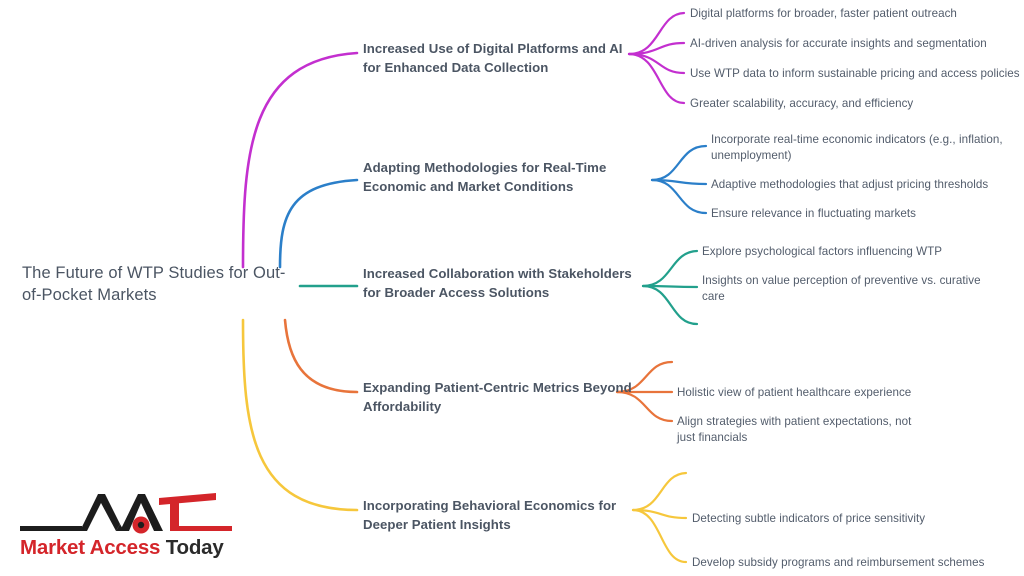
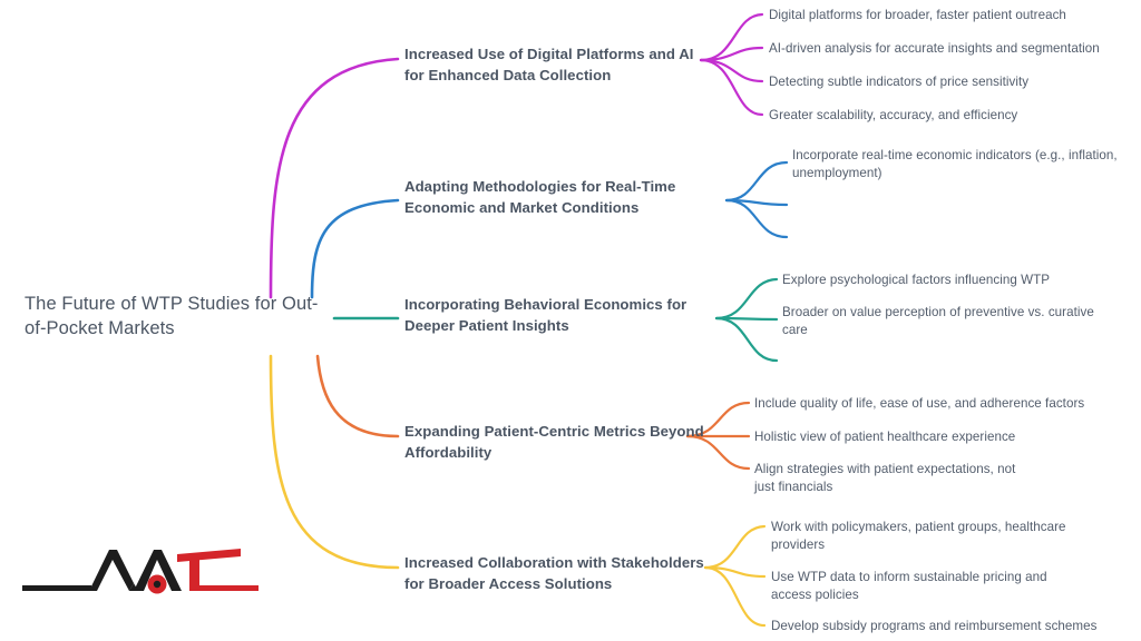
  The Future of WTP Studies for Out-of-Pocket Markets
  Increased Use of Digital Platforms and AI for Enhanced Data Collection
  Adapting Methodologies for Real-Time Economic and Market Conditions
- Increased Collaboration with Stakeholders for Broader Access Solutions
+ Incorporating Behavioral Economics for Deeper Patient Insights
  Expanding Patient-Centric Metrics Beyond Affordability
- Incorporating Behavioral Economics for Deeper Patient Insights
+ Increased Collaboration with Stakeholders for Broader Access Solutions
  Digital platforms for broader, faster patient outreach
  AI-driven analysis for accurate insights and segmentation
- Use WTP data to inform sustainable pricing and access policies
+ Detecting subtle indicators of price sensitivity
  Greater scalability, accuracy, and efficiency
  Incorporate real-time economic indicators (e.g., inflation, unemployment)
- Adaptive methodologies that adjust pricing thresholds
- Ensure relevance in fluctuating markets
  Explore psychological factors influencing WTP
- Insights on value perception of preventive vs. curative care
+ Broader on value perception of preventive vs. curative care
+ Include quality of life, ease of use, and adherence factors
  Holistic view of patient healthcare experience
  Align strategies with patient expectations, not just financials
+ Work with policymakers, patient groups, healthcare providers
- Detecting subtle indicators of price sensitivity
+ Use WTP data to inform sustainable pricing and access policies
  Develop subsidy programs and reimbursement schemes
- Market Access Today
